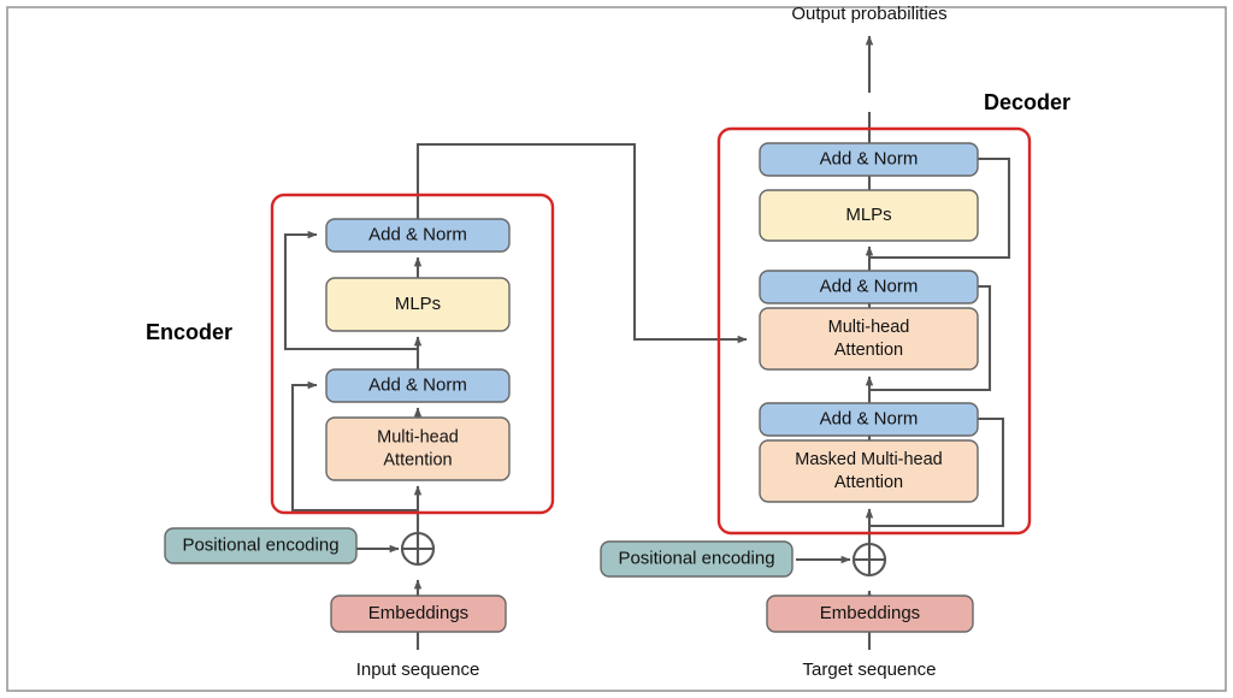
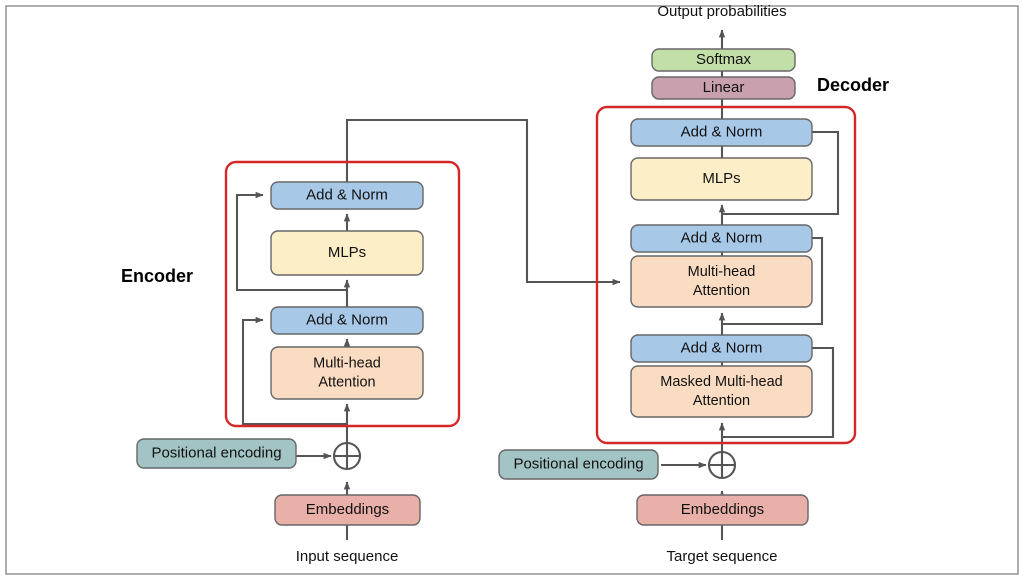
+ Softmax
+ Linear
  Add & Norm
  MLPs
  Add & Norm
  Multi-head
  Attention
  Add & Norm
  Masked Multi-head
  Attention
  Add & Norm
  MLPs
  Add & Norm
  Multi-head
  Attention
  Positional encoding
  Embeddings
  Positional encoding
  Embeddings
  Encoder
  Decoder
  Output probabilities
  Input sequence
  Target sequence
